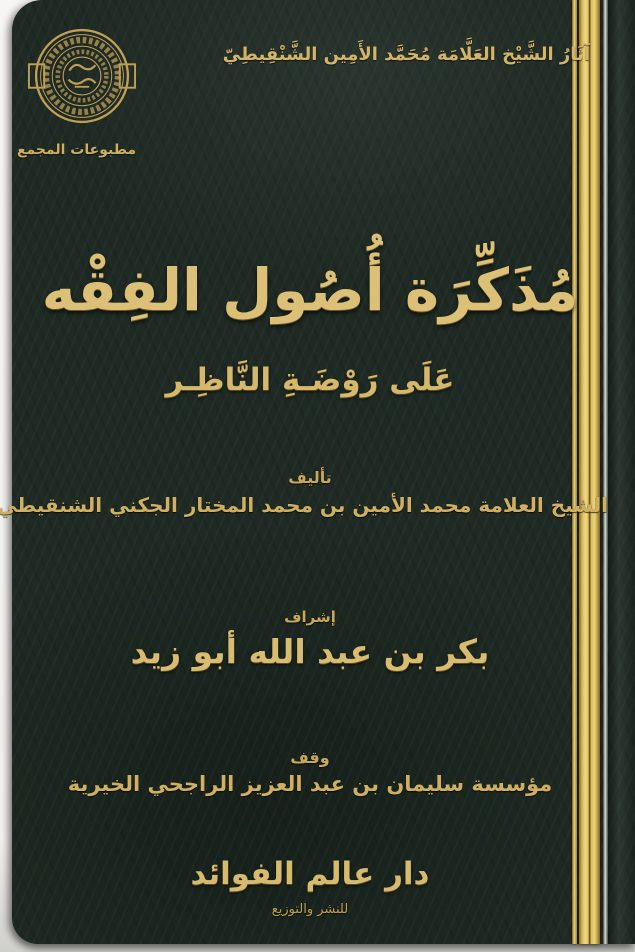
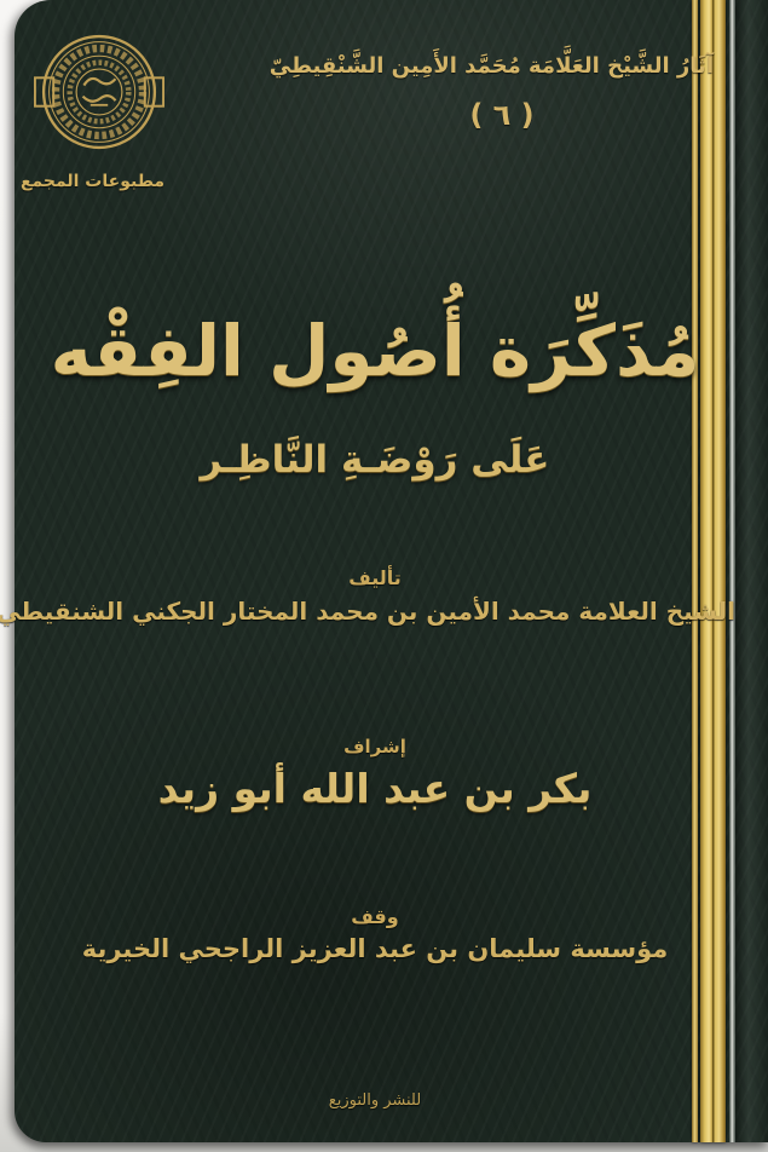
  آثَارُ الشَّيْخ العَلَّامَة مُحَمَّد الأَمِين الشَّنْقِيطِيّ
+ ( ٦ )
  مطبوعات المجمع
  مُذَكِّرَة أُصُول الفِقْه
  عَلَى رَوْضَـةِ النَّاظِـر
  تأليف
  الشيخ العلامة محمد الأمين بن محمد المختار الجكني الشنقيطي
  إشراف
  بكر بن عبد الله أبو زيد
  وقف
  مؤسسة سليمان بن عبد العزيز الراجحي الخيرية
- دار عالم الفوائد
  للنشر والتوزيع
